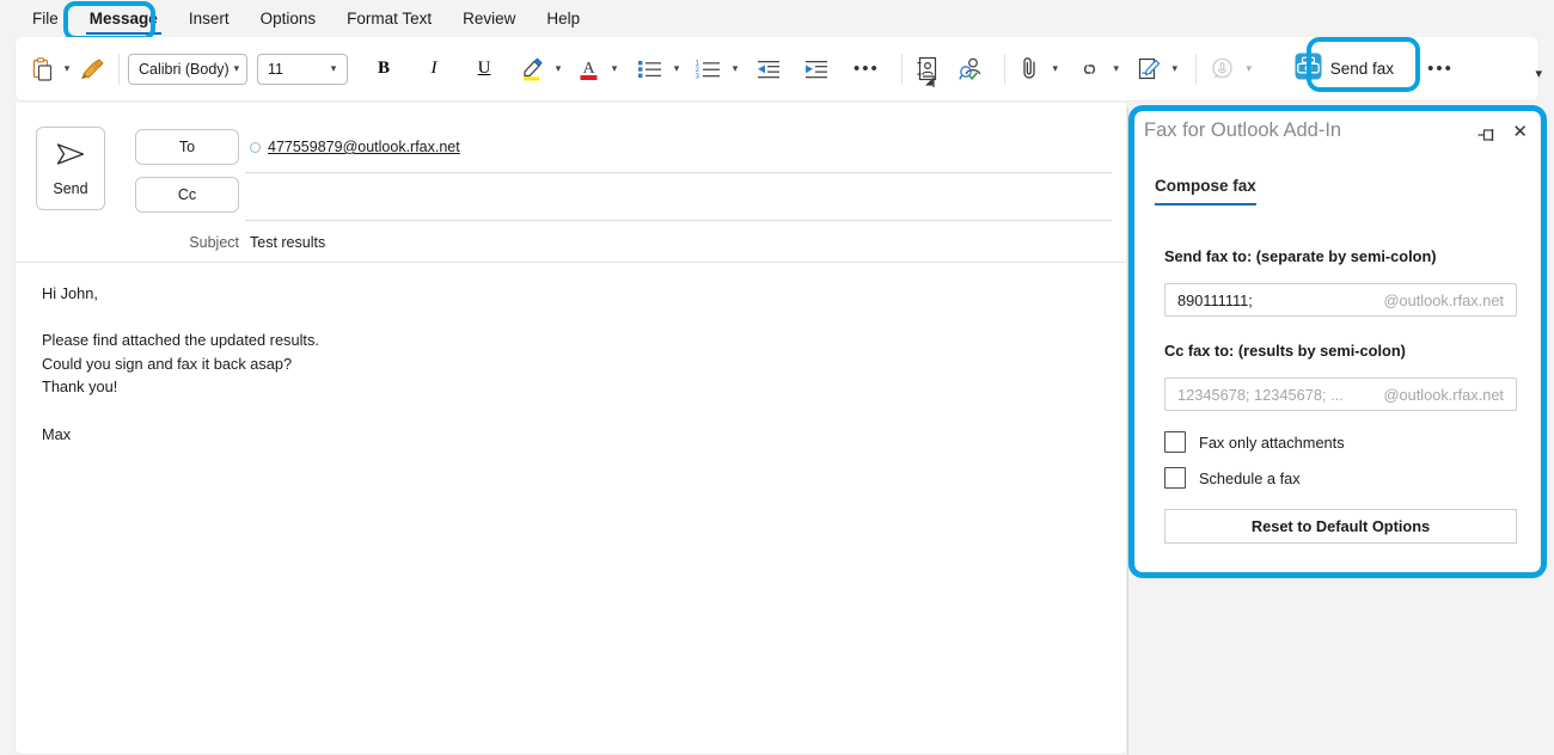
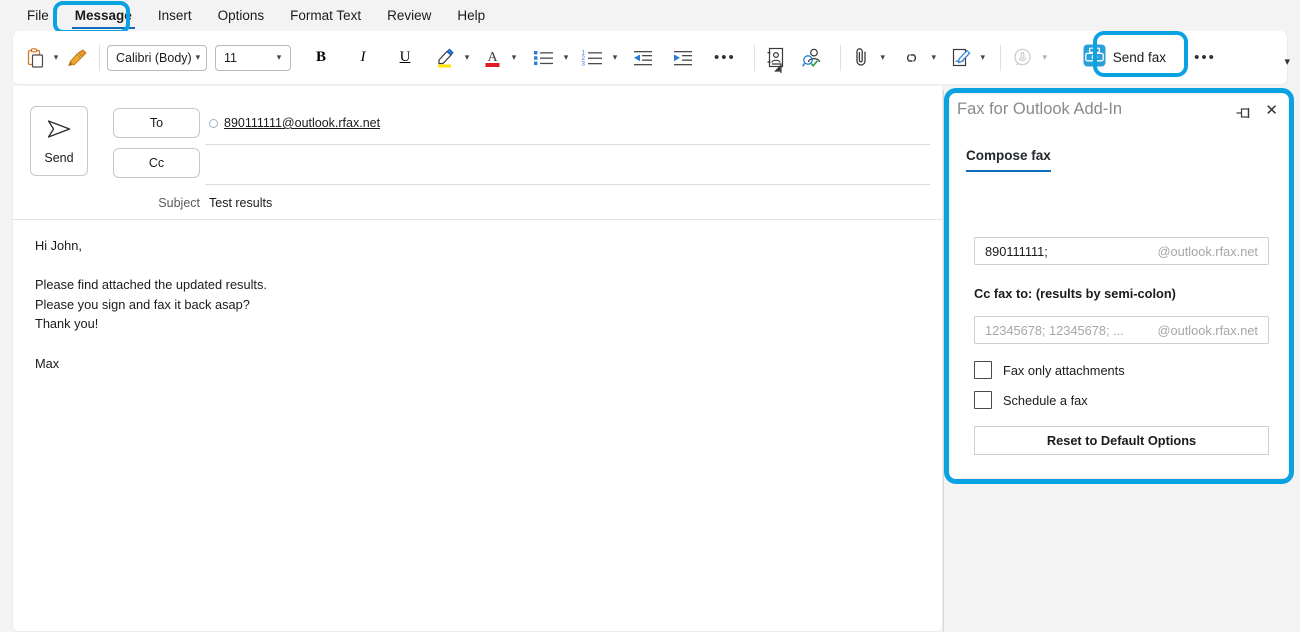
  File
  Message
  Insert
  Options
  Format Text
  Review
  Help
  ▾
  Calibri (Body)
  ▾
  11
  ▾
  B
  I
  U
  ▾
  A
  ▾
  ▾
  ▾
  •••
  ▾
  ▾
  ▾
  ▾
  Send fax
  •••
  ▾
  Send
  To
  Cc
- 477559879@outlook.rfax.net
+ 890111111@outlook.rfax.net
  Subject
  Test results
  Hi John,
  Please find attached the updated results.
- Could you sign and fax it back asap?
+ Please you sign and fax it back asap?
  Thank you!
  Max
  Fax for Outlook Add-In
  ✕
  Compose fax
- Send fax to: (separate by semi-colon)
  890111111;
  @outlook.rfax.net
  Cc fax to: (results by semi-colon)
  12345678; 12345678; ...
  @outlook.rfax.net
  Fax only attachments
  Schedule a fax
  Reset to Default Options
